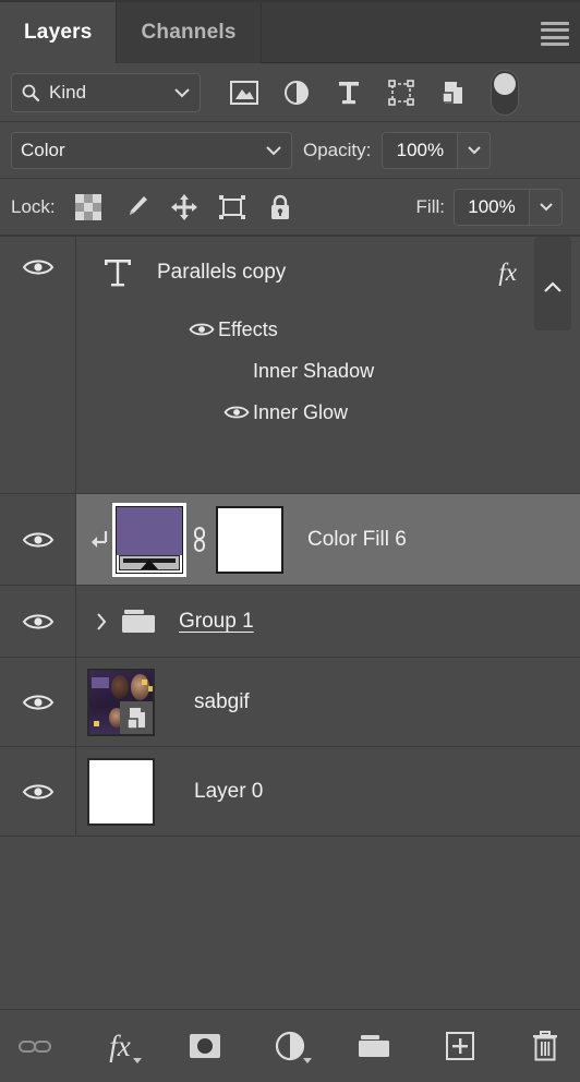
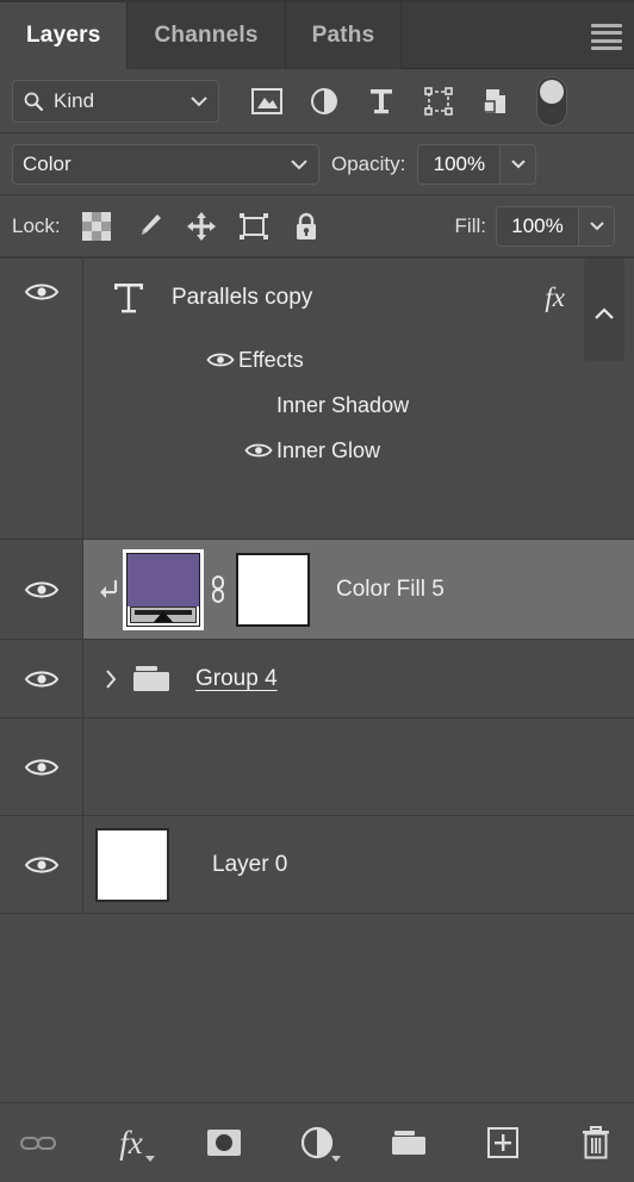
  Layers
  Channels
+ Paths
  Kind
  Color
  Opacity:
  100%
  Lock:
  Fill:
  100%
  Parallels copy
  fx
  Effects
  Inner Shadow
  Inner Glow
- Color Fill 6
+ Color Fill 5
- Group 1
+ Group 4
- sabgif
  Layer 0
  fx
